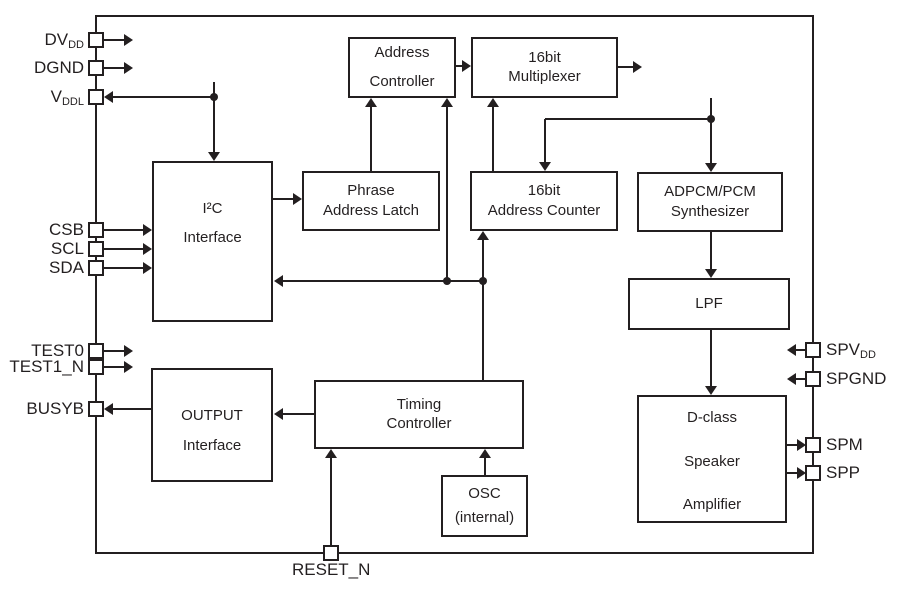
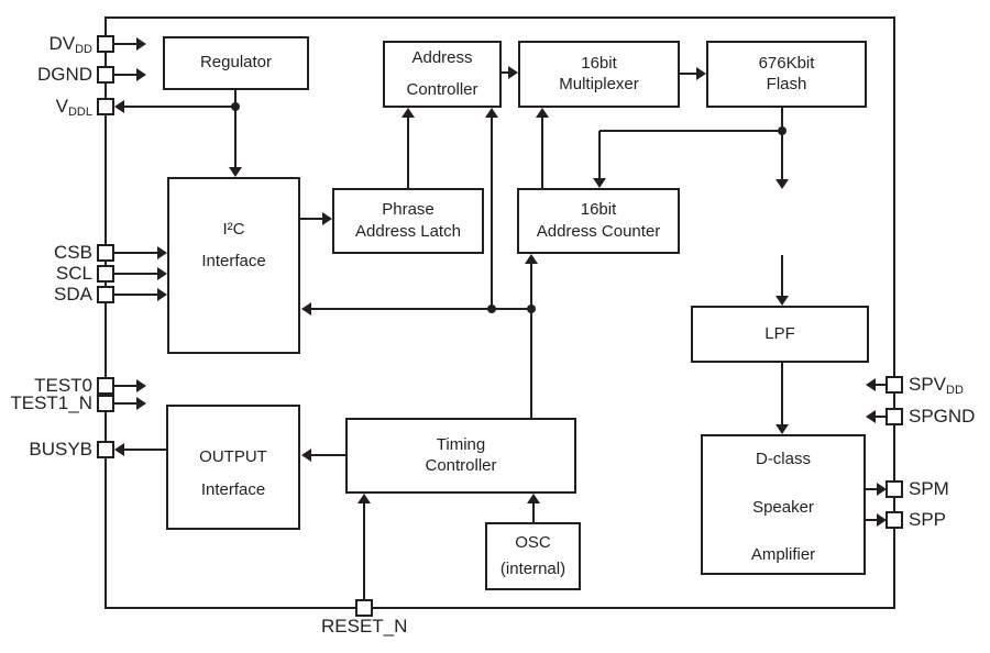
+ Regulator
  Address
  Controller
  16bit
  Multiplexer
+ 676Kbit
+ Flash
  I²C
  Interface
  Phrase
  Address Latch
  16bit
  Address Counter
- ADPCM/PCM
- Synthesizer
  LPF
  Timing
  Controller
  OUTPUT
  Interface
  OSC
  (internal)
  D-class
  Speaker
  Amplifier
  DVDD
  DGND
  VDDL
  CSB
  SCL
  SDA
  TEST0
  TEST1_N
  BUSYB
  RESET_N
  SPVDD
  SPGND
  SPM
  SPP
